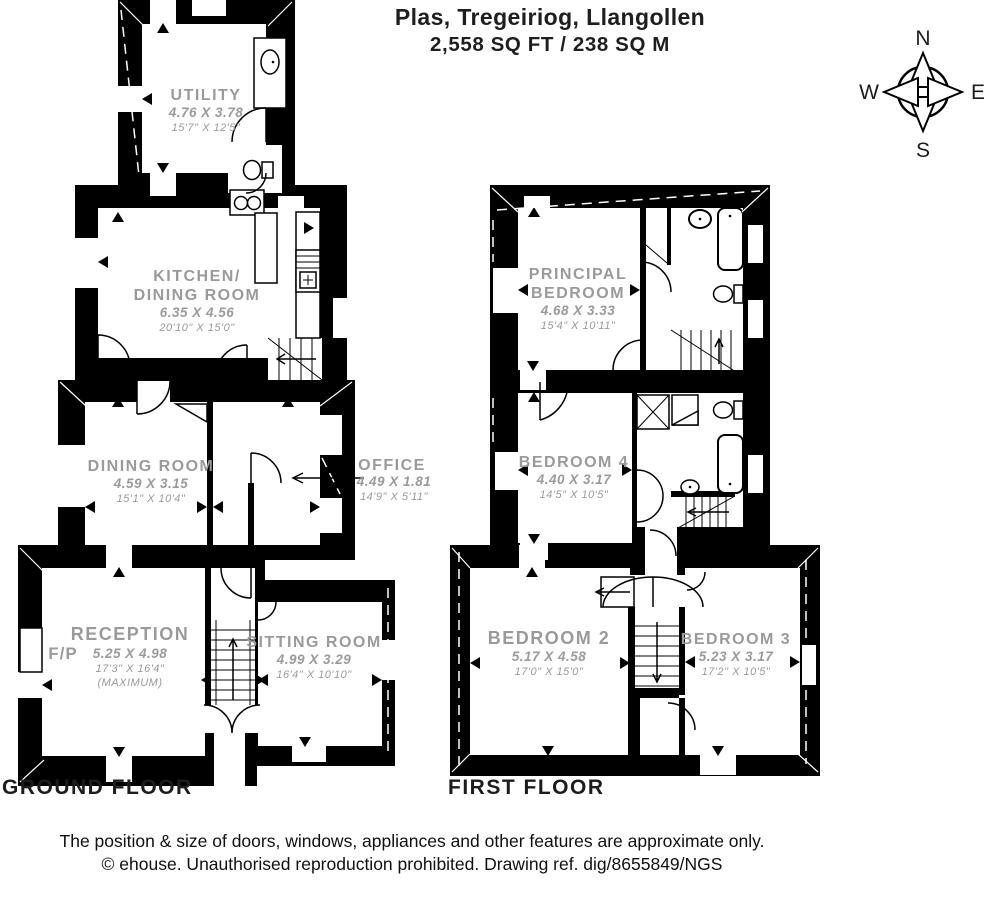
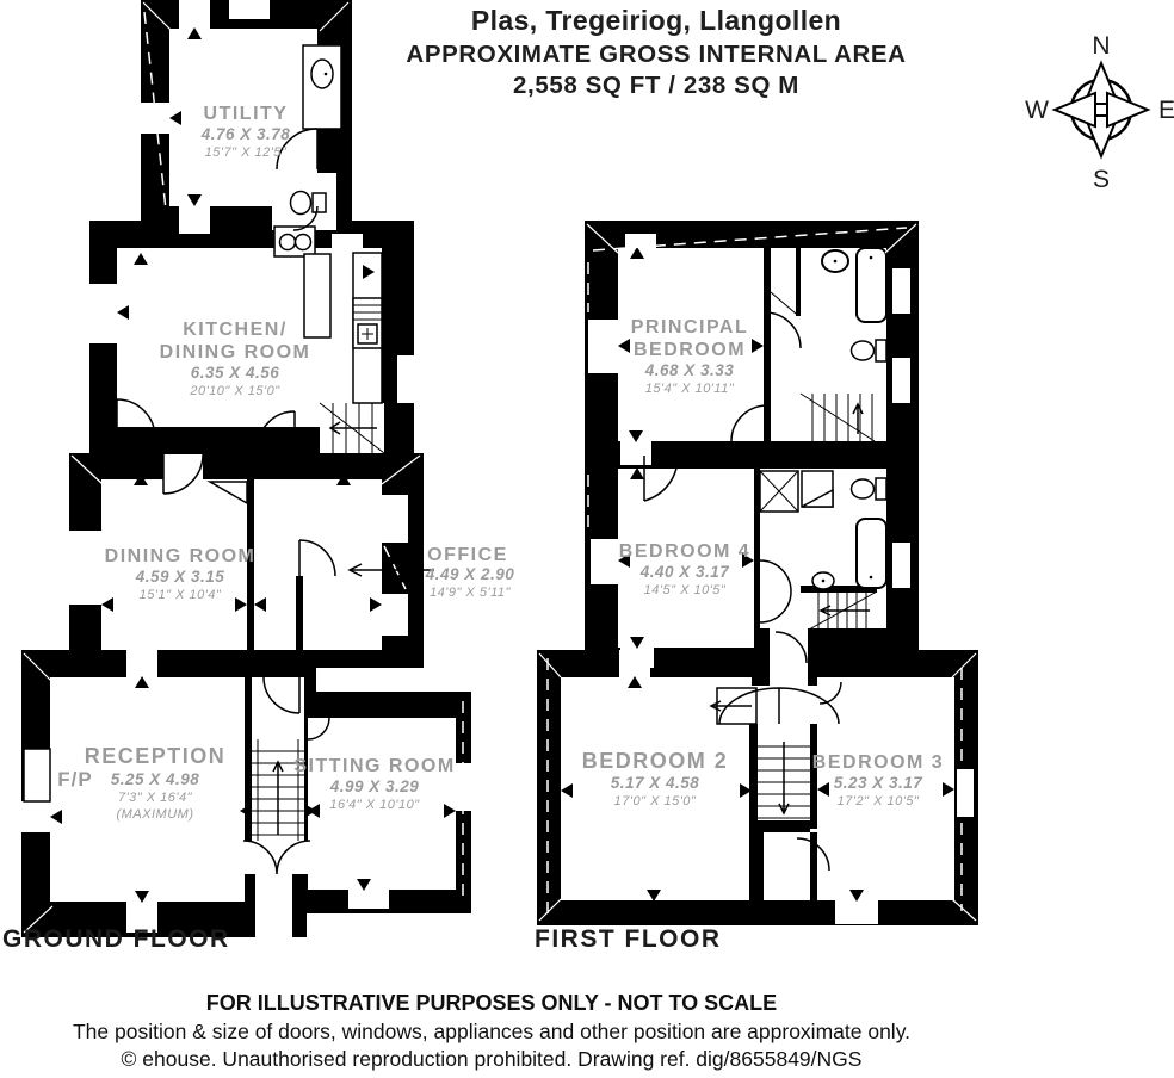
  N
  S
  W
  E
  UTILITY
  4.76 X 3.78
  15'7" X 12'5"
  KITCHEN/
  DINING ROOM
  6.35 X 4.56
  20'10" X 15'0"
  DINING ROOM
  4.59 X 3.15
  15'1" X 10'4"
  OFFICE
- 4.49 X 1.81
+ 4.49 X 2.90
  14'9" X 5'11"
  RECEPTION
  5.25 X 4.98
- 17'3" X 16'4"
+ 7'3" X 16'4"
  (MAXIMUM)
  F/P
  SITTING ROOM
  4.99 X 3.29
  16'4" X 10'10"
  PRINCIPAL
  BEDROOM
  4.68 X 3.33
  15'4" X 10'11"
  BEDROOM 4
  4.40 X 3.17
  14'5" X 10'5"
  BEDROOM 2
  5.17 X 4.58
  17'0" X 15'0"
  BEDROOM 3
  5.23 X 3.17
  17'2" X 10'5"
  Plas, Tregeiriog, Llangollen
+ APPROXIMATE GROSS INTERNAL AREA
  2,558 SQ FT / 238 SQ M
  GROUND FLOOR
  FIRST FLOOR
+ FOR ILLUSTRATIVE PURPOSES ONLY - NOT TO SCALE
- The position & size of doors, windows, appliances and other features are approximate only.
+ The position & size of doors, windows, appliances and other position are approximate only.
  © ehouse. Unauthorised reproduction prohibited. Drawing ref. dig/8655849/NGS
